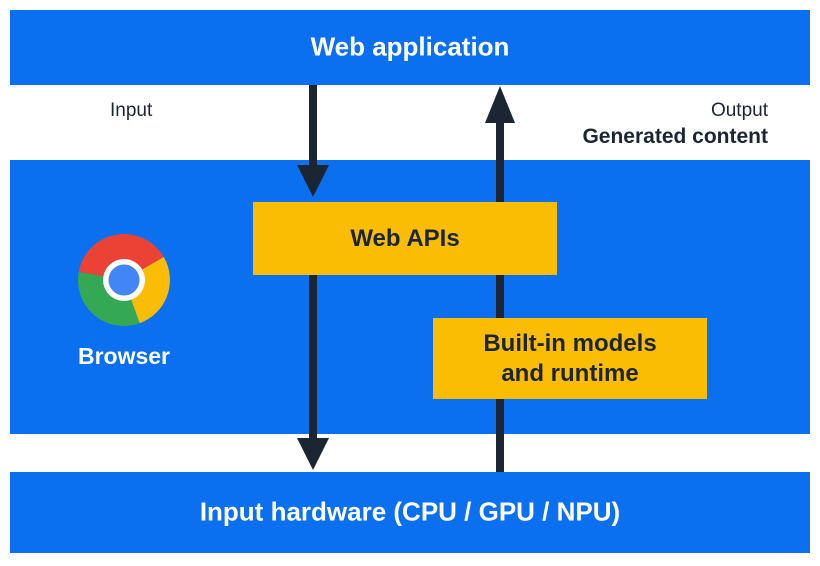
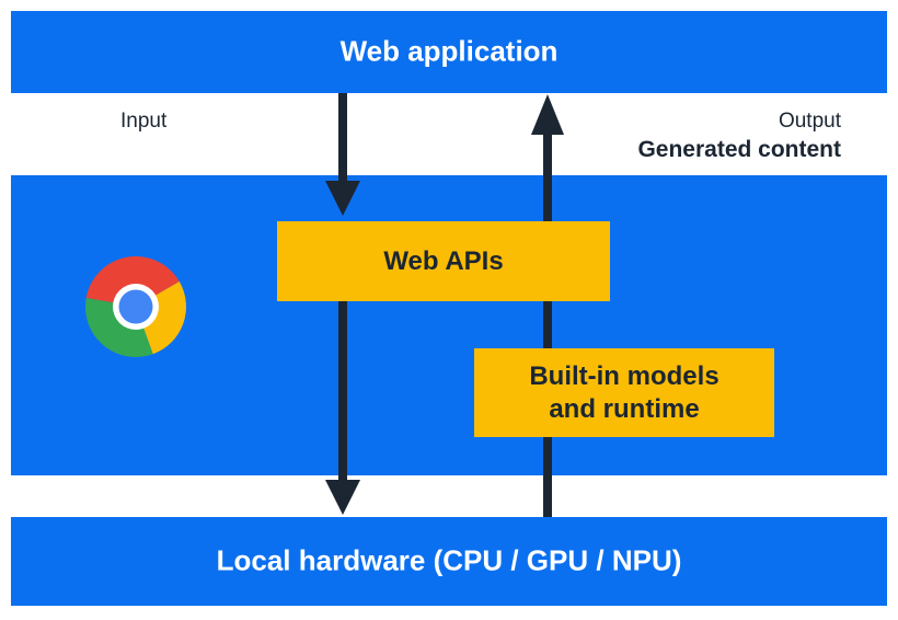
  Web application
  Input
  Output
  Generated content
- Browser
  Web APIs
  Built-in models
  and runtime
- Input hardware (CPU / GPU / NPU)
+ Local hardware (CPU / GPU / NPU)
